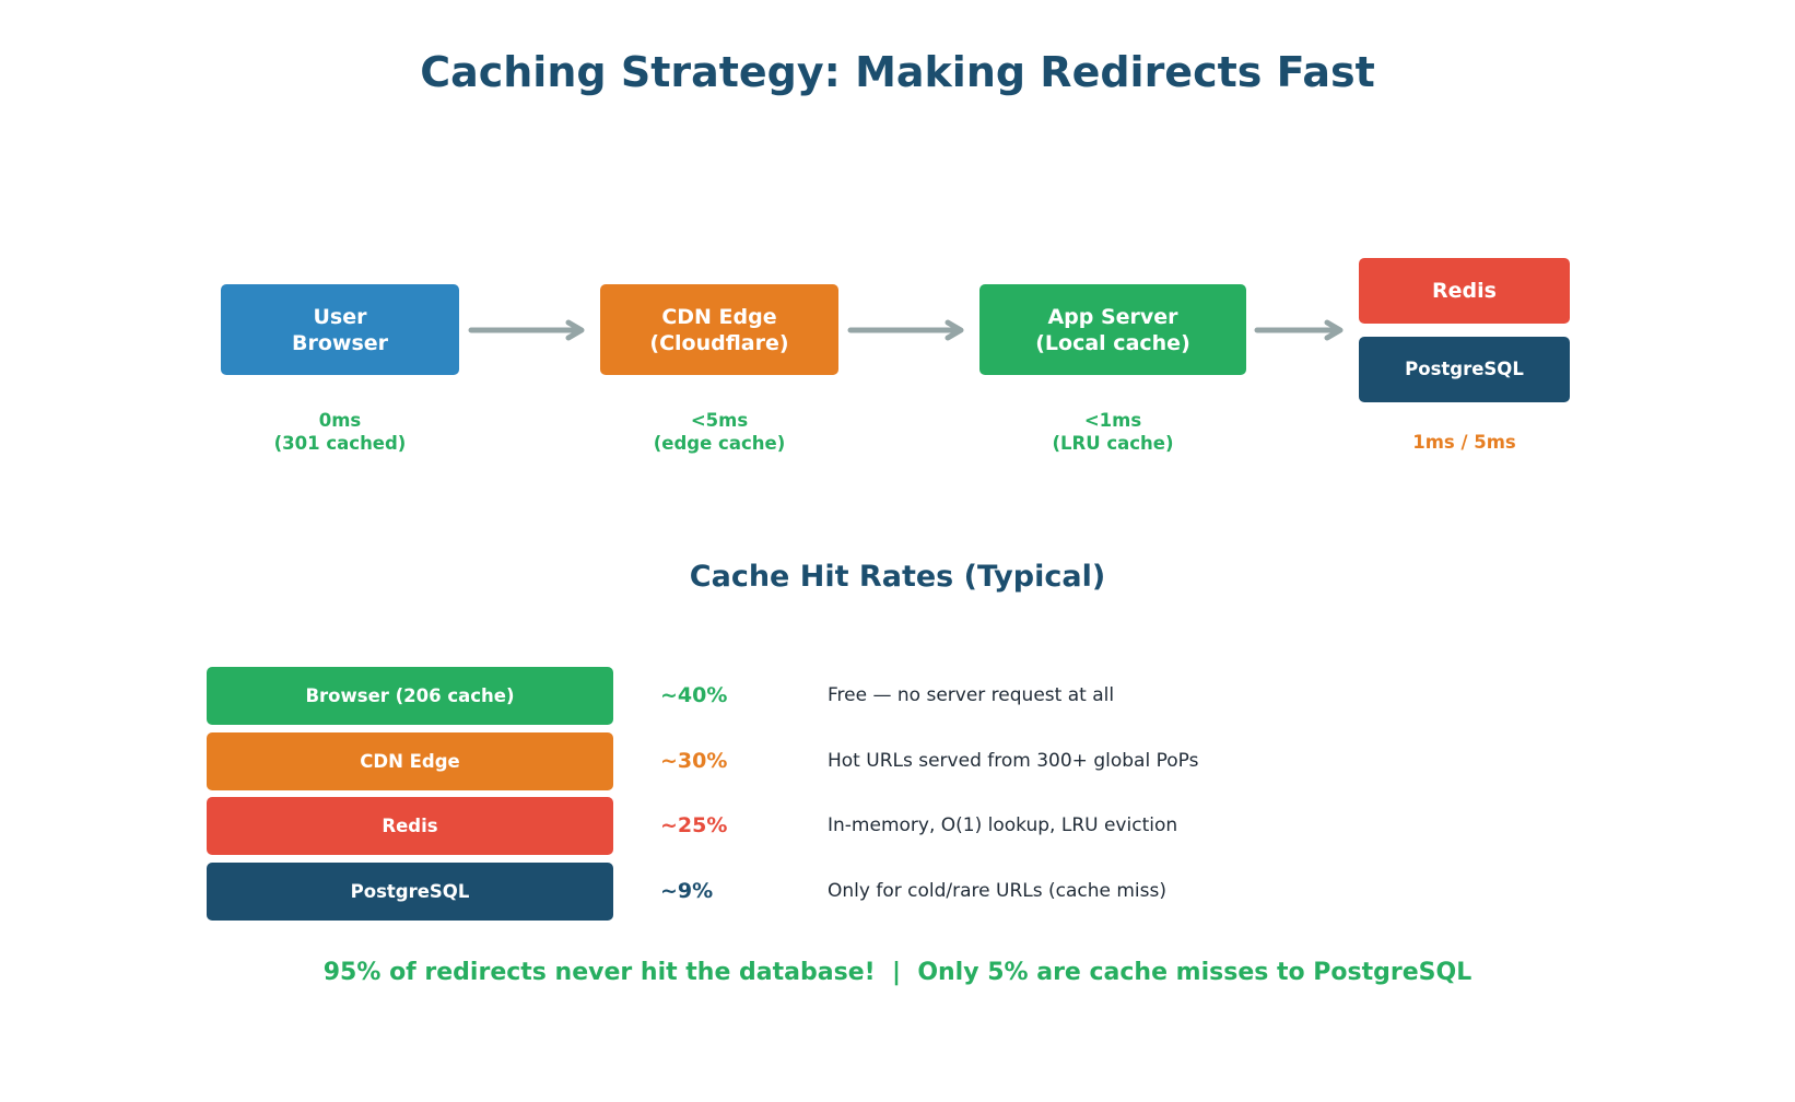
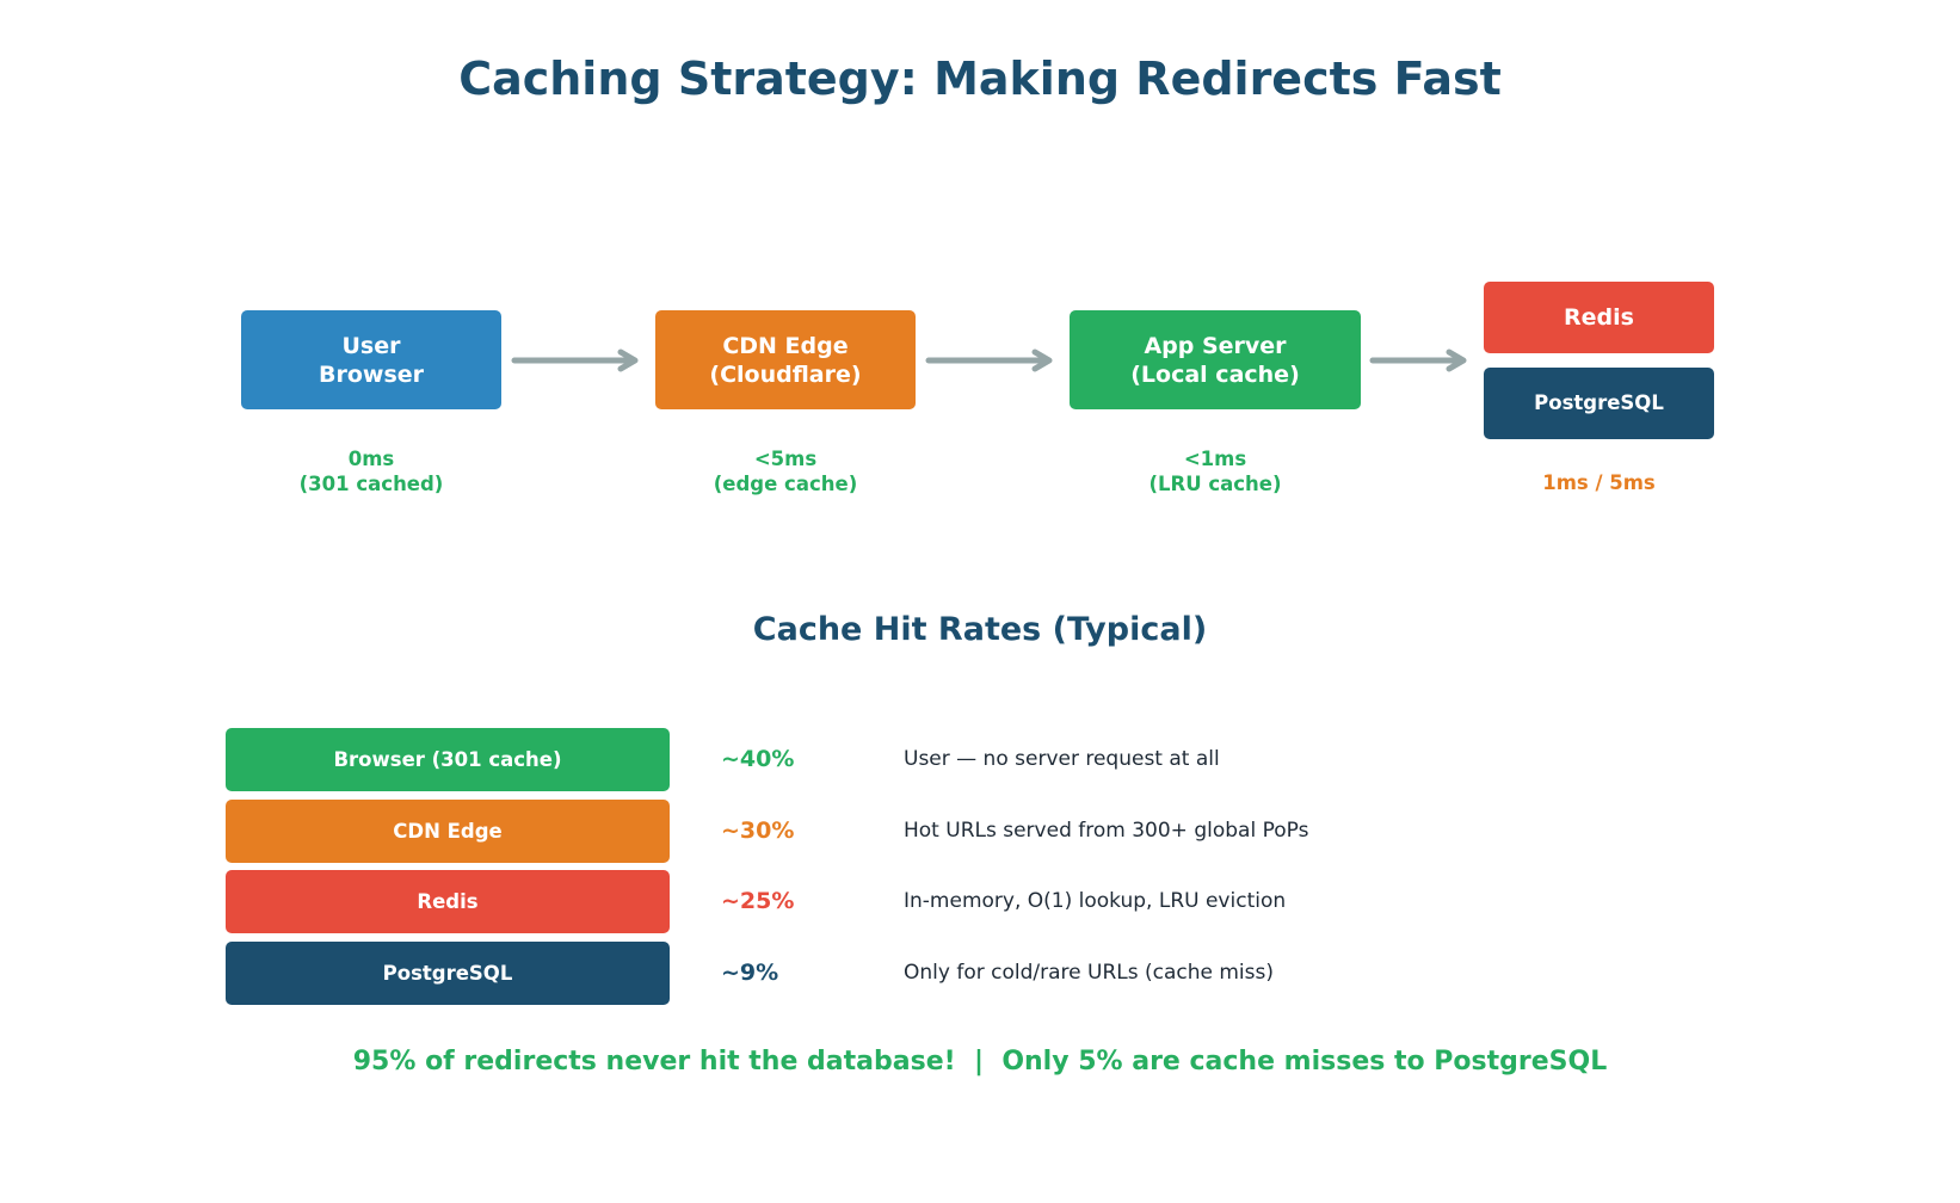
  Caching Strategy: Making Redirects Fast
  User
  Browser
  CDN Edge
  (Cloudflare)
  App Server
  (Local cache)
  Redis
  PostgreSQL
  0ms
  (301 cached)
  <5ms
  (edge cache)
  <1ms
  (LRU cache)
  1ms / 5ms
  Cache Hit Rates (Typical)
- Browser (206 cache)
+ Browser (301 cache)
  ~40%
- Free — no server request at all
+ User — no server request at all
  CDN Edge
  ~30%
  Hot URLs served from 300+ global PoPs
  Redis
  ~25%
  In-memory, O(1) lookup, LRU eviction
  PostgreSQL
  ~9%
  Only for cold/rare URLs (cache miss)
  95% of redirects never hit the database! | Only 5% are cache misses to PostgreSQL
